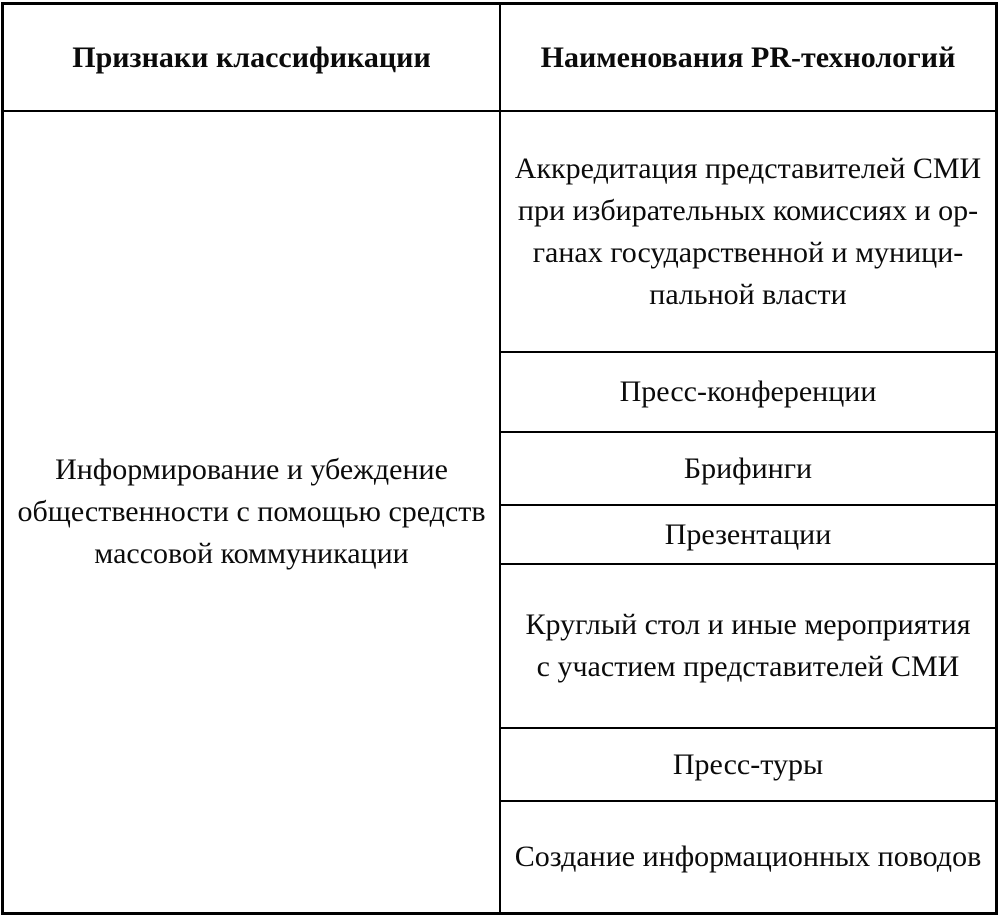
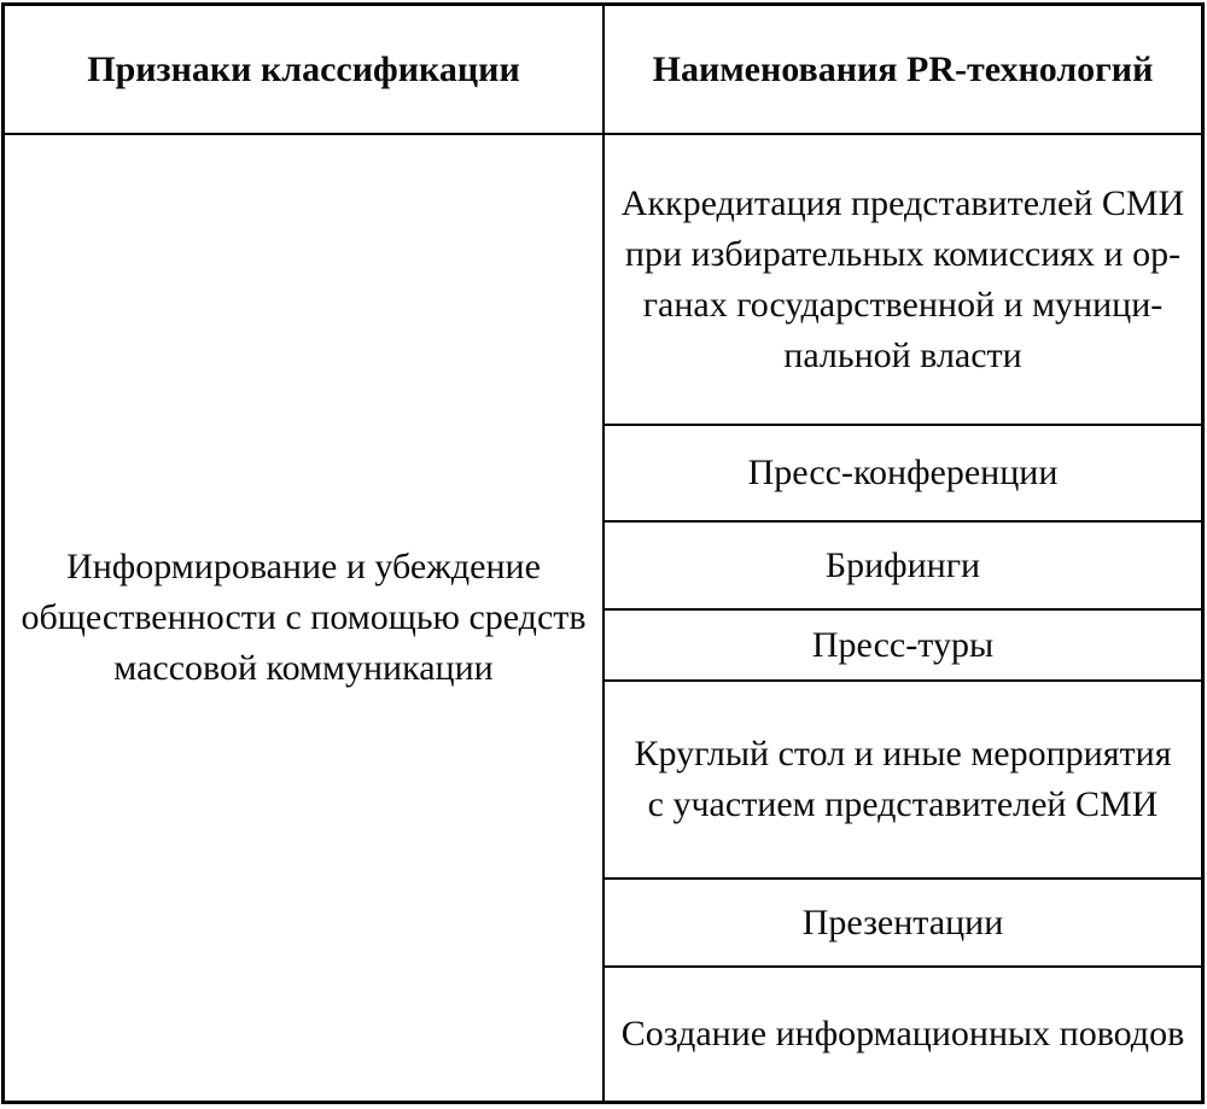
  Признаки классификации
  Информирование и убеждение
  общественности с помощью средств
  массовой коммуникации
  Наименования PR-технологий
  Аккредитация представителей СМИ
  при избирательных комиссиях и ор-
  ганах государственной и муници-
  пальной власти
  Пресс-конференции
  Брифинги
- Презентации
+ Пресс-туры
  Круглый стол и иные мероприятия
  с участием представителей СМИ
- Пресс-туры
+ Презентации
  Создание информационных поводов
